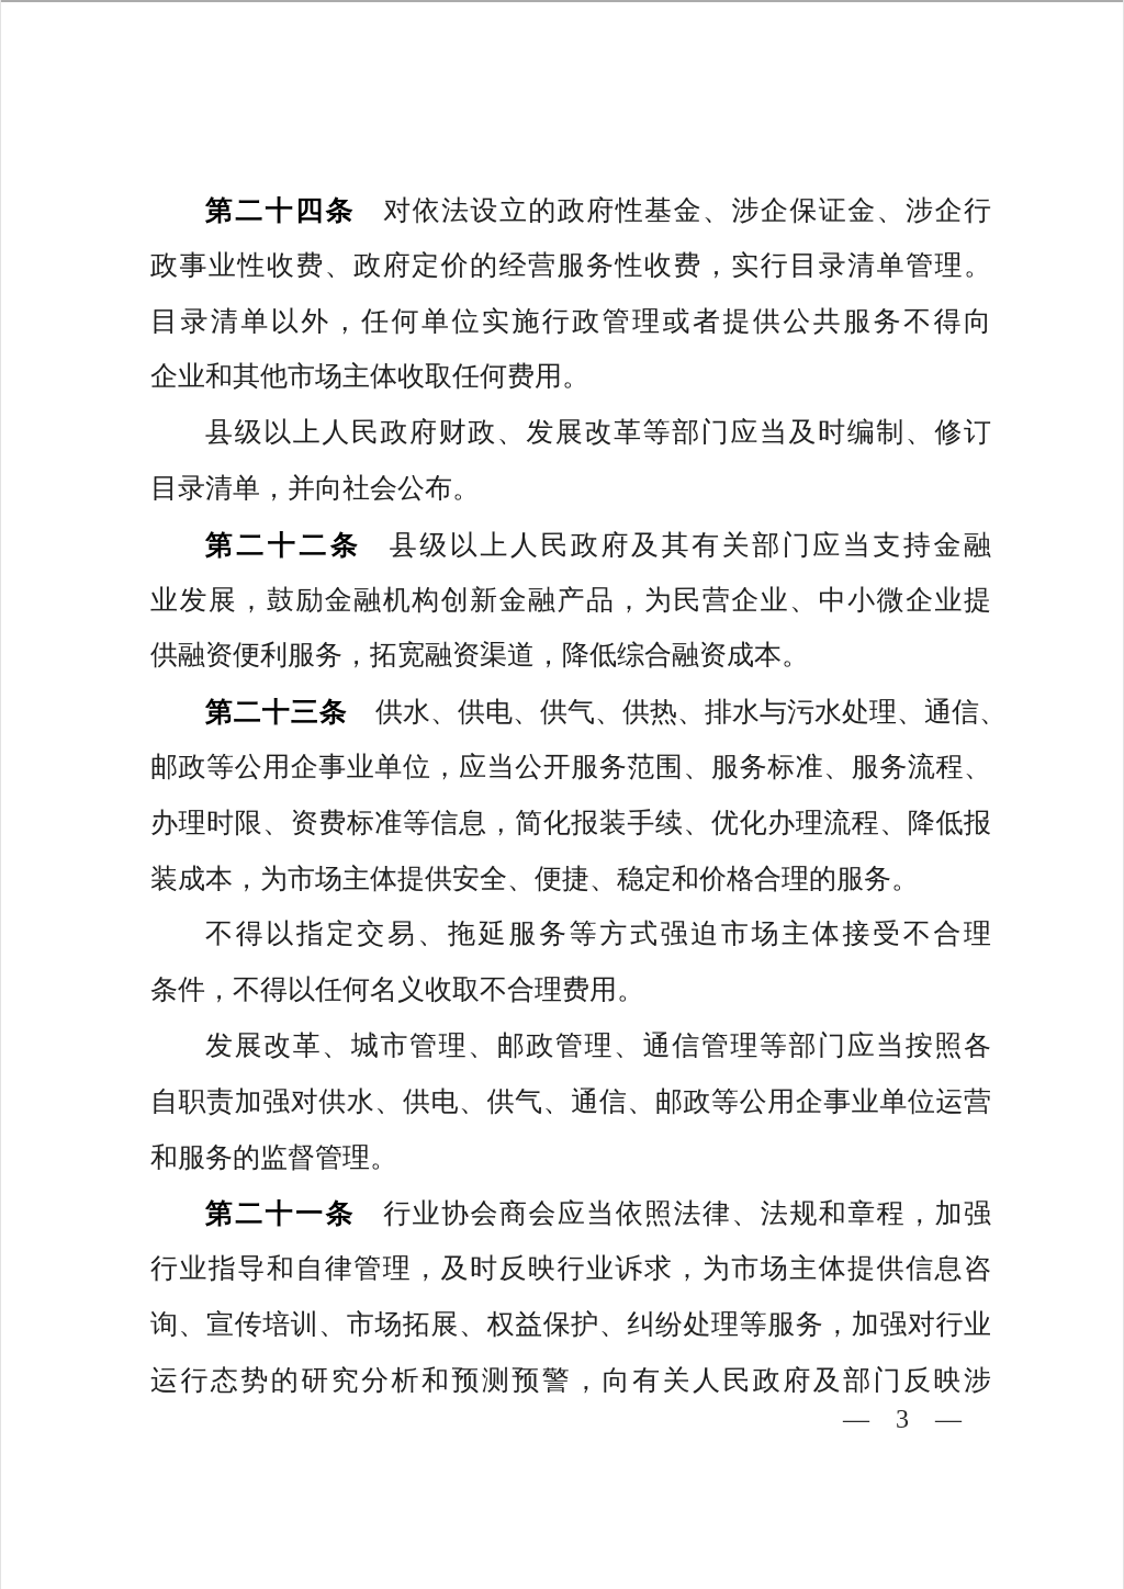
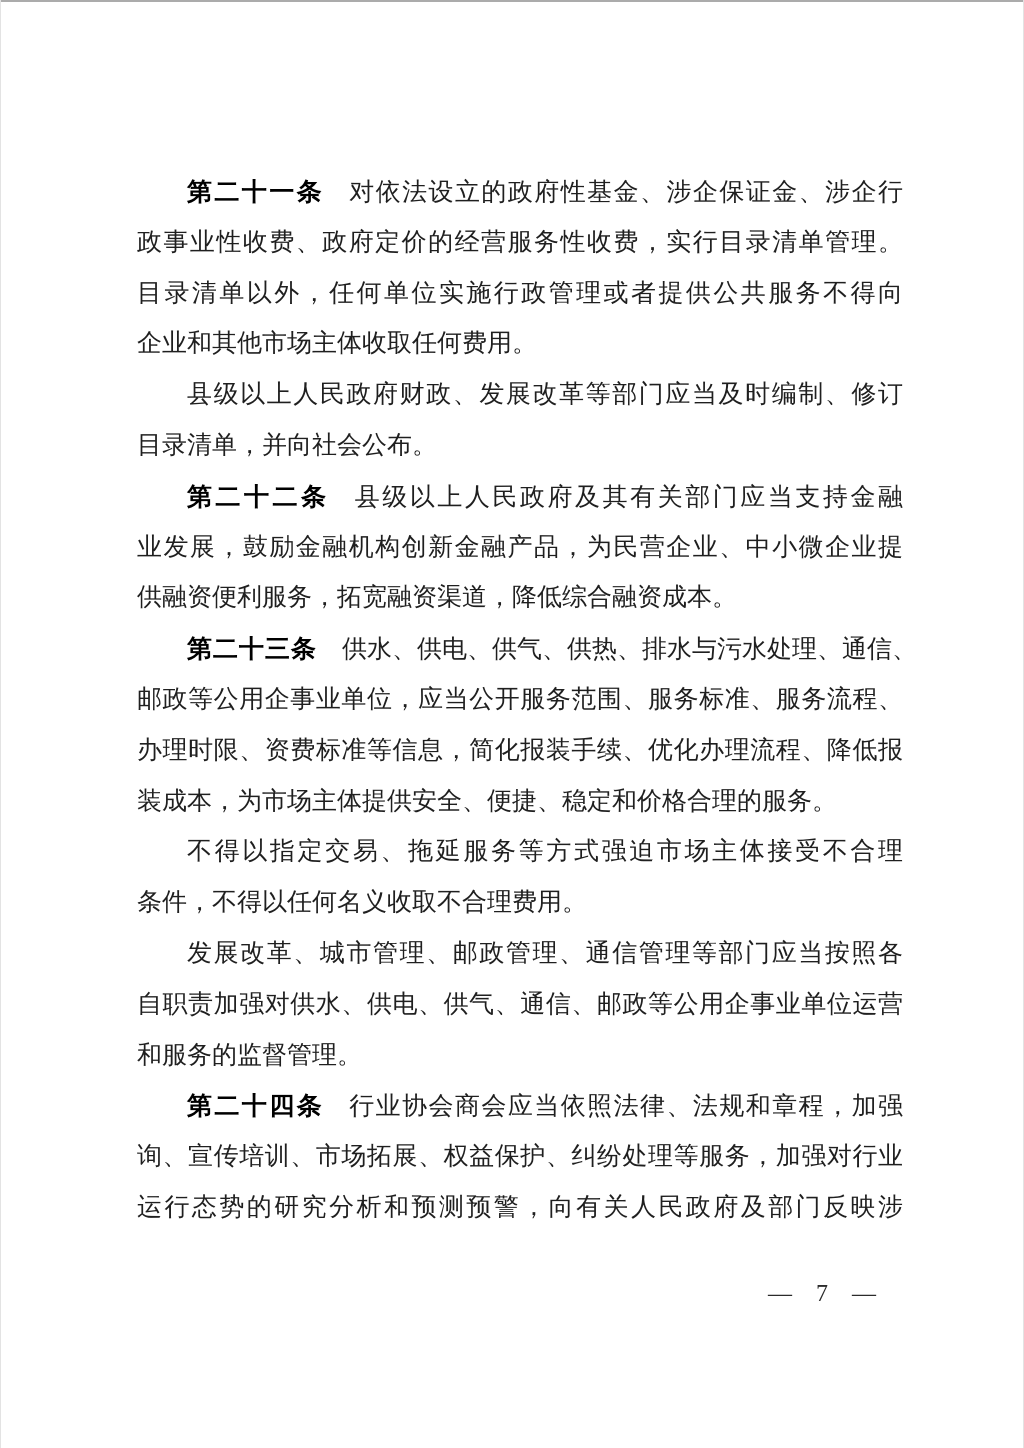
- 第二十四条 对依法设立的政府性基金、涉企保证金、涉企行
+ 第二十一条 对依法设立的政府性基金、涉企保证金、涉企行
  政事业性收费、政府定价的经营服务性收费，实行目录清单管理。
  目录清单以外，任何单位实施行政管理或者提供公共服务不得向
  企业和其他市场主体收取任何费用。
  县级以上人民政府财政、发展改革等部门应当及时编制、修订
  目录清单，并向社会公布。
  第二十二条 县级以上人民政府及其有关部门应当支持金融
  业发展，鼓励金融机构创新金融产品，为民营企业、中小微企业提
  供融资便利服务，拓宽融资渠道，降低综合融资成本。
  第二十三条 供水、供电、供气、供热、排水与污水处理、通信
  邮政等公用企事业单位，应当公开服务范围、服务标准、服务流程、
  办理时限、资费标准等信息，简化报装手续、优化办理流程、降低报
  装成本，为市场主体提供安全、便捷、稳定和价格合理的服务。
  不得以指定交易、拖延服务等方式强迫市场主体接受不合理
  条件，不得以任何名义收取不合理费用。
  发展改革、城市管理、邮政管理、通信管理等部门应当按照各
  自职责加强对供水、供电、供气、通信、邮政等公用企事业单位运营
  和服务的监督管理。
- 第二十一条 行业协会商会应当依照法律、法规和章程，加强
+ 第二十四条 行业协会商会应当依照法律、法规和章程，加强
- 行业指导和自律管理，及时反映行业诉求，为市场主体提供信息咨
  询、宣传培训、市场拓展、权益保护、纠纷处理等服务，加强对行业
  运行态势的研究分析和预测预警，向有关人民政府及部门反映涉
- — 3 —
+ — 7 —
